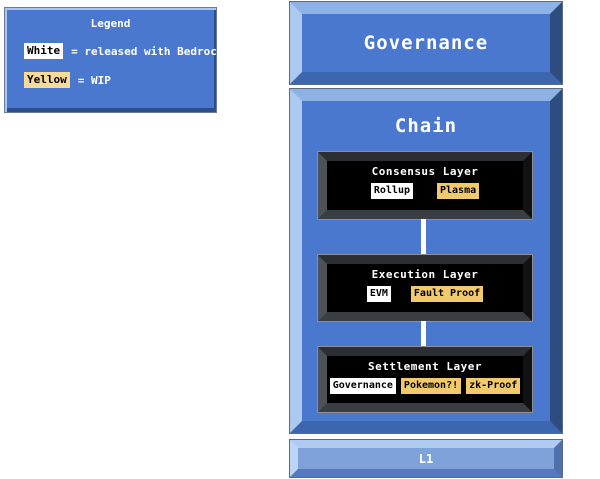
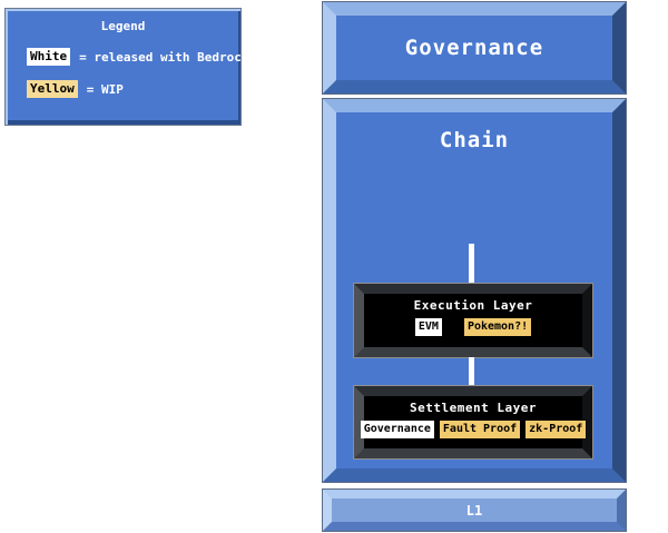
  Legend
  White
  = released with Bedrock
  Yellow
  = WIP
  Governance
  Chain
- Consensus Layer
- Rollup
- Plasma
  Execution Layer
  EVM
- Fault Proof
+ Pokemon?!
  Settlement Layer
  Governance
- Pokemon?!
+ Fault Proof
  zk-Proof
  L1
